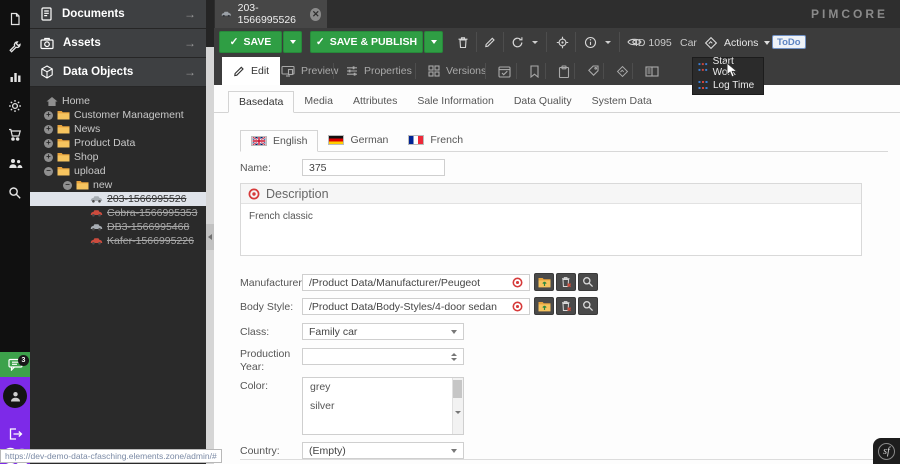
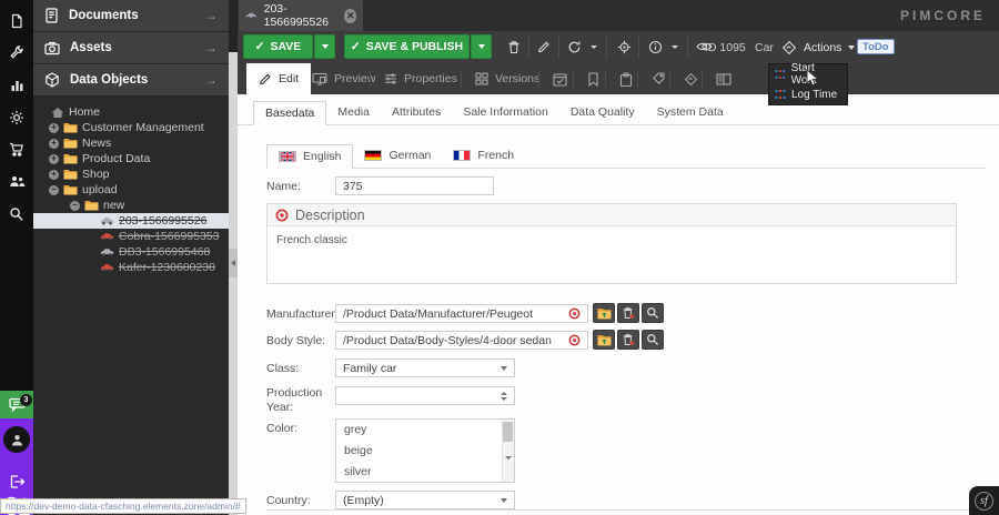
  Documents
  →
  Assets
  →
  Data Objects
  →
  Home
  +
  Customer Management
  +
  News
  +
  Product Data
  +
  Shop
  −
  upload
  −
  new
  203-1566995526
  Cobra-1566995353
  DB3-1566995468
- Kafer-1566995226
+ Kafer-1230600230
  203-1566995526
  ✕
  PIMCORE
  ✓
  SAVE
  ✓
  SAVE & PUBLISH
  ID 1095
  Car
  Actions
  ToDo
  Edit
  Preview
  Properties
  Versions
  Basedata
  Media
  Attributes
  Sale Information
  Data Quality
  System Data
  English
  German
  French
  Name:
  375
  Description
  French classic
  Manufacturer
  /Product Data/Manufacturer/Peugeot
  Body Style:
  /Product Data/Body-Styles/4-door sedan
  Class:
  Family car
  Production Year:
  Color:
  grey
+ beige
  silver
  Country:
  (Empty)
  Start Wo
  Log Time
  https://dev-demo-data-cfasching.elements.zone/admin/#
  sf
